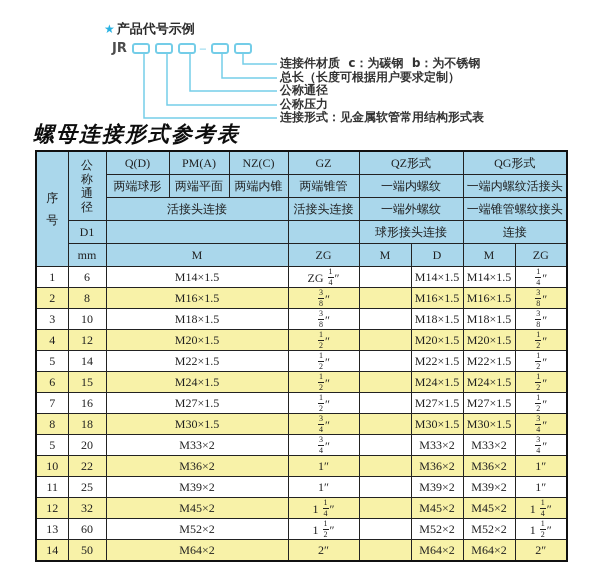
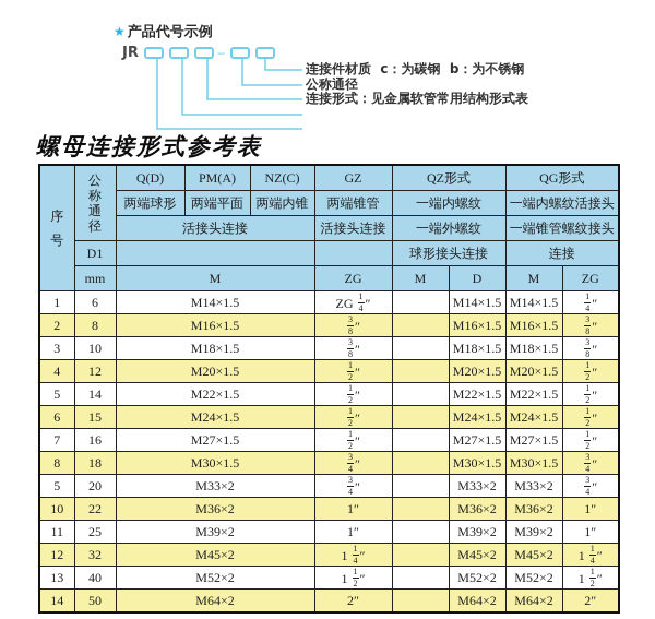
  ★ 产品代号示例
  JR
  –
  连接件材质 c：为碳钢 b：为不锈钢
- 总长（长度可根据用户要求定制）
  公称通径
- 公称压力
  连接形式：见金属软管常用结构形式表
  螺母连接形式参考表
  序号	公称通径	Q(D)	PM(A)	NZ(C)	GZ	QZ形式	QG形式
  两端球形	两端平面	两端内锥	两端锥管	一端内螺纹	一端内螺纹活接头
  活接头连接	活接头连接	一端外螺纹	一端锥管螺纹接头
  D1			球形接头连接	连接
  mm	M	ZG	M	D	M	ZG
  1	6	M14×1.5	ZG 14″		M14×1.5	M14×1.5	14″
  2	8	M16×1.5	38″		M16×1.5	M16×1.5	38″
  3	10	M18×1.5	38″		M18×1.5	M18×1.5	38″
  4	12	M20×1.5	12″		M20×1.5	M20×1.5	12″
  5	14	M22×1.5	12″		M22×1.5	M22×1.5	12″
  6	15	M24×1.5	12″		M24×1.5	M24×1.5	12″
  7	16	M27×1.5	12″		M27×1.5	M27×1.5	12″
  8	18	M30×1.5	34″		M30×1.5	M30×1.5	34″
  5	20	M33×2	34″		M33×2	M33×2	34″
  10	22	M36×2	1″		M36×2	M36×2	1″
  11	25	M39×2	1″		M39×2	M39×2	1″
  12	32	M45×2	1 14″		M45×2	M45×2	1 14″
- 13	60	M52×2	1 12″		M52×2	M52×2	1 12″
+ 13	40	M52×2	1 12″		M52×2	M52×2	1 12″
  14	50	M64×2	2″		M64×2	M64×2	2″
